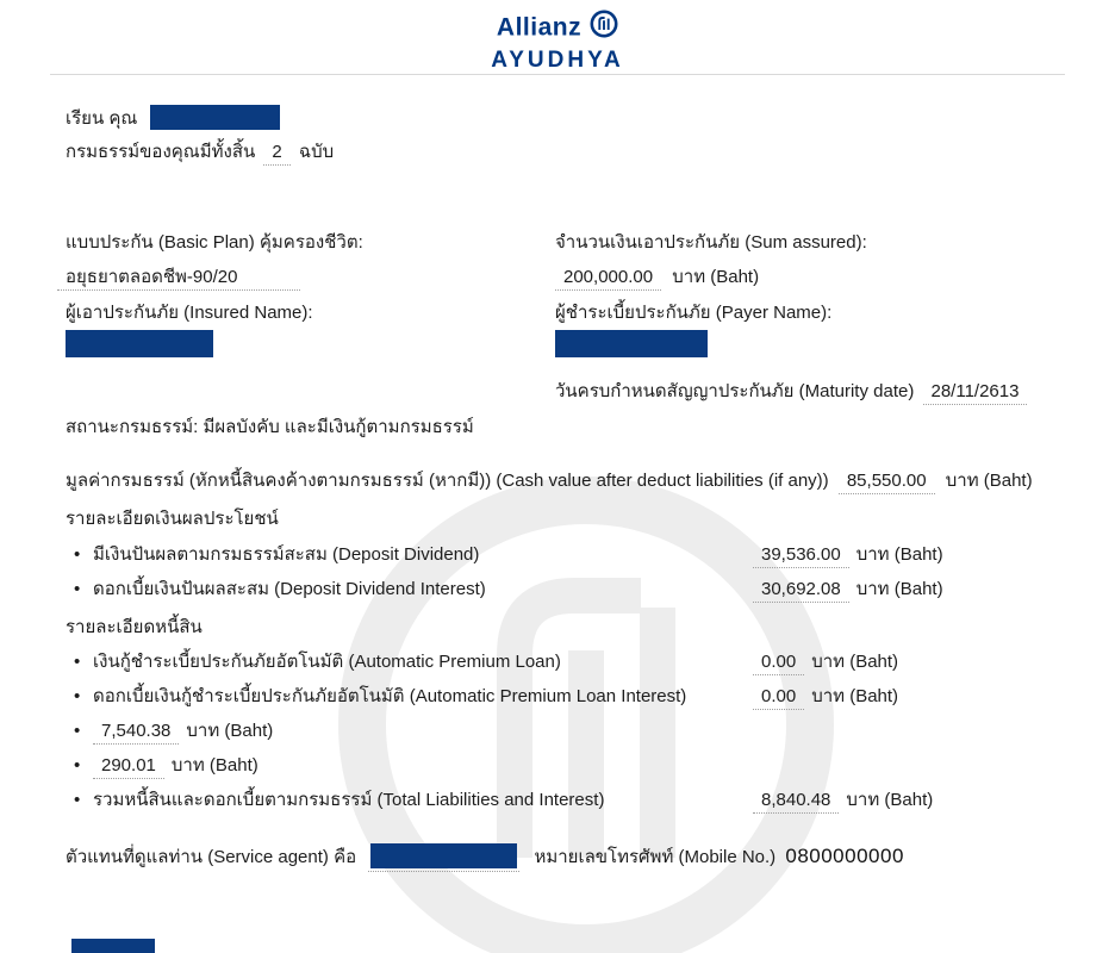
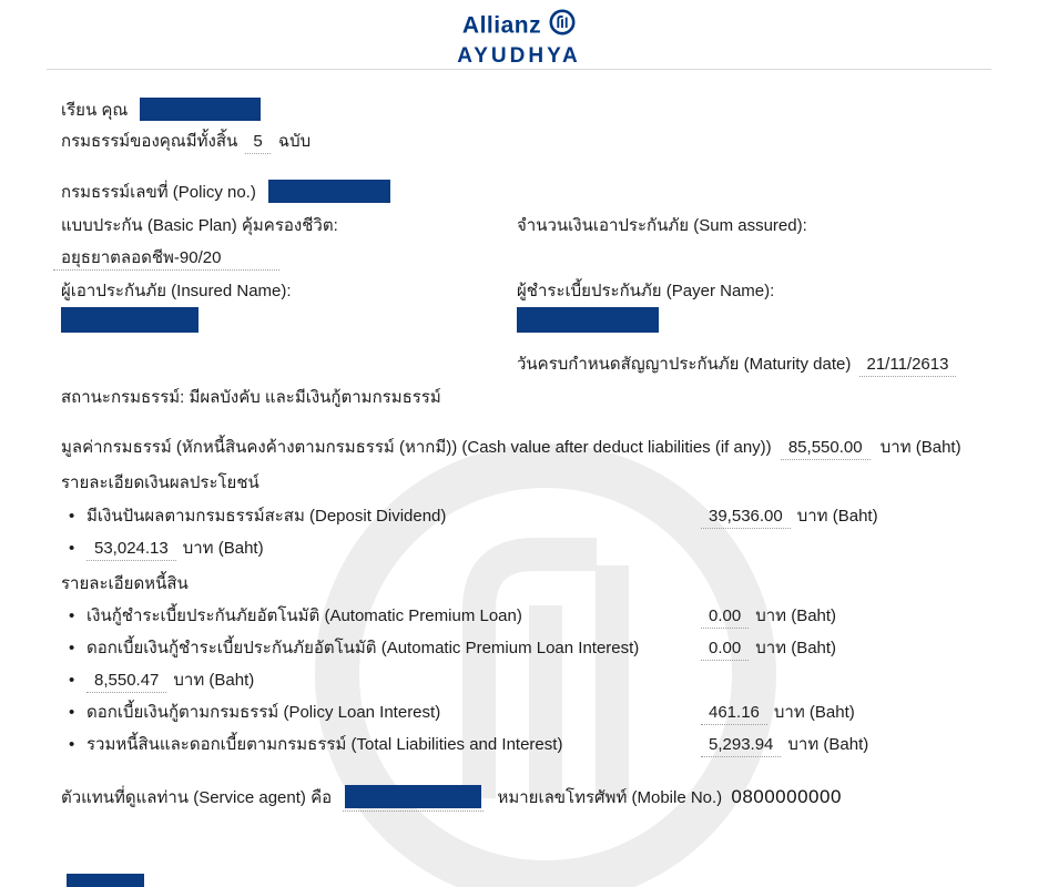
  Allianz
  AYUDHYA
  เรียน คุณ
- กรมธรรม์ของคุณมีทั้งสิ้น 2 ฉบับ
+ กรมธรรม์ของคุณมีทั้งสิ้น 5 ฉบับ
+ กรมธรรม์เลขที่ (Policy no.)
  แบบประกัน (Basic Plan) คุ้มครองชีวิต:
  จำนวนเงินเอาประกันภัย (Sum assured):
  อยุธยาตลอดชีพ-90/20
- 200,000.00 บาท (Baht)
  ผู้เอาประกันภัย (Insured Name):
  ผู้ชำระเบี้ยประกันภัย (Payer Name):
- วันครบกำหนดสัญญาประกันภัย (Maturity date) 28/11/2613
+ วันครบกำหนดสัญญาประกันภัย (Maturity date) 21/11/2613
  สถานะกรมธรรม์: มีผลบังคับ และมีเงินกู้ตามกรมธรรม์
  มูลค่ากรมธรรม์ (หักหนี้สินคงค้างตามกรมธรรม์ (หากมี)) (Cash value after deduct liabilities (if any)) 85,550.00 บาท (Baht)
  รายละเอียดเงินผลประโยชน์
  •
  มีเงินปันผลตามกรมธรรม์สะสม (Deposit Dividend)
  39,536.00
  บาท (Baht)
  •
- ดอกเบี้ยเงินปันผลสะสม (Deposit Dividend Interest)
- 30,692.08
+ 53,024.13
  บาท (Baht)
  รายละเอียดหนี้สิน
  •
  เงินกู้ชำระเบี้ยประกันภัยอัตโนมัติ (Automatic Premium Loan)
  0.00
  บาท (Baht)
  •
  ดอกเบี้ยเงินกู้ชำระเบี้ยประกันภัยอัตโนมัติ (Automatic Premium Loan Interest)
  0.00
  บาท (Baht)
  •
- 7,540.38
+ 8,550.47
  บาท (Baht)
  •
+ ดอกเบี้ยเงินกู้ตามกรมธรรม์ (Policy Loan Interest)
- 290.01
+ 461.16
  บาท (Baht)
  •
  รวมหนี้สินและดอกเบี้ยตามกรมธรรม์ (Total Liabilities and Interest)
- 8,840.48
+ 5,293.94
  บาท (Baht)
  ตัวแทนที่ดูแลท่าน (Service agent) คือ หมายเลขโทรศัพท์ (Mobile No.) 0800000000
